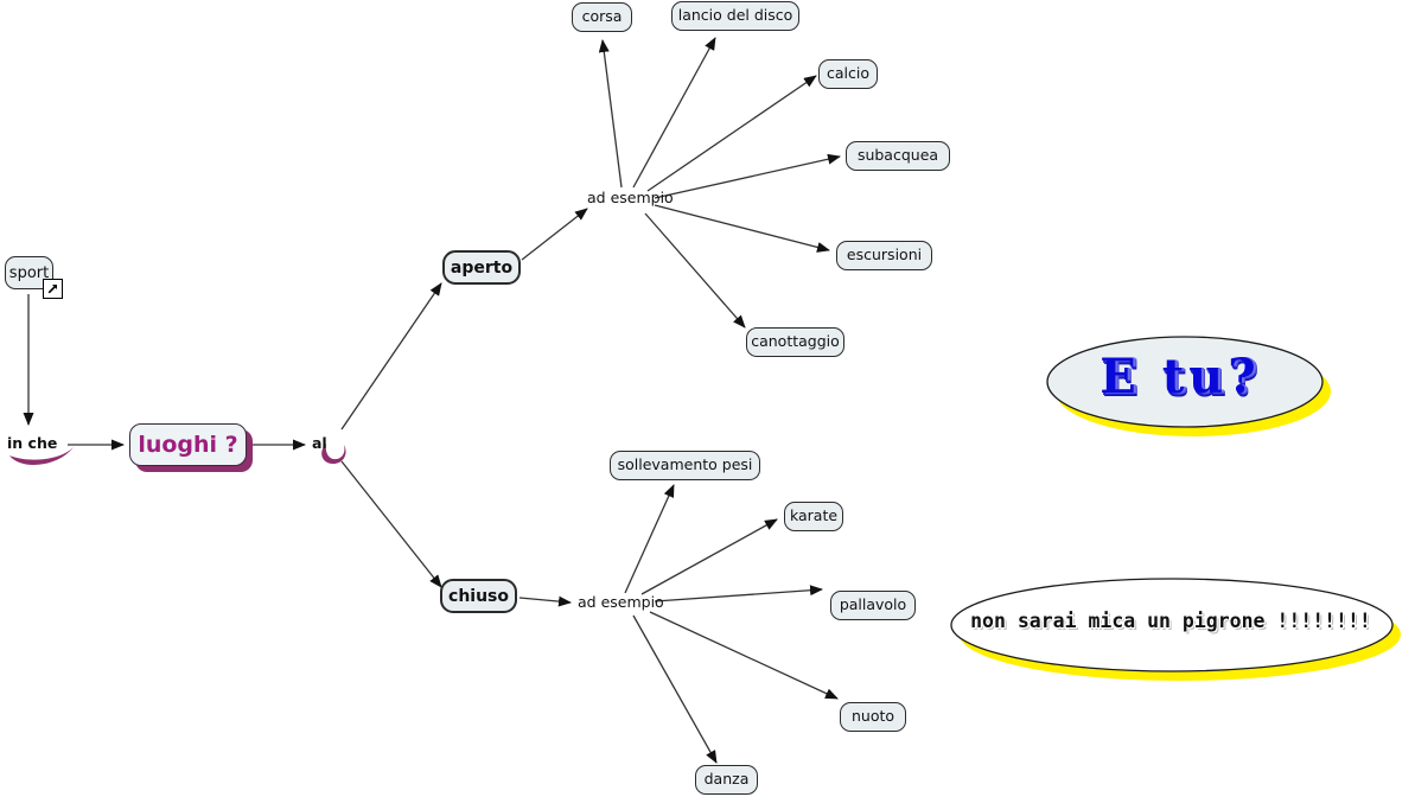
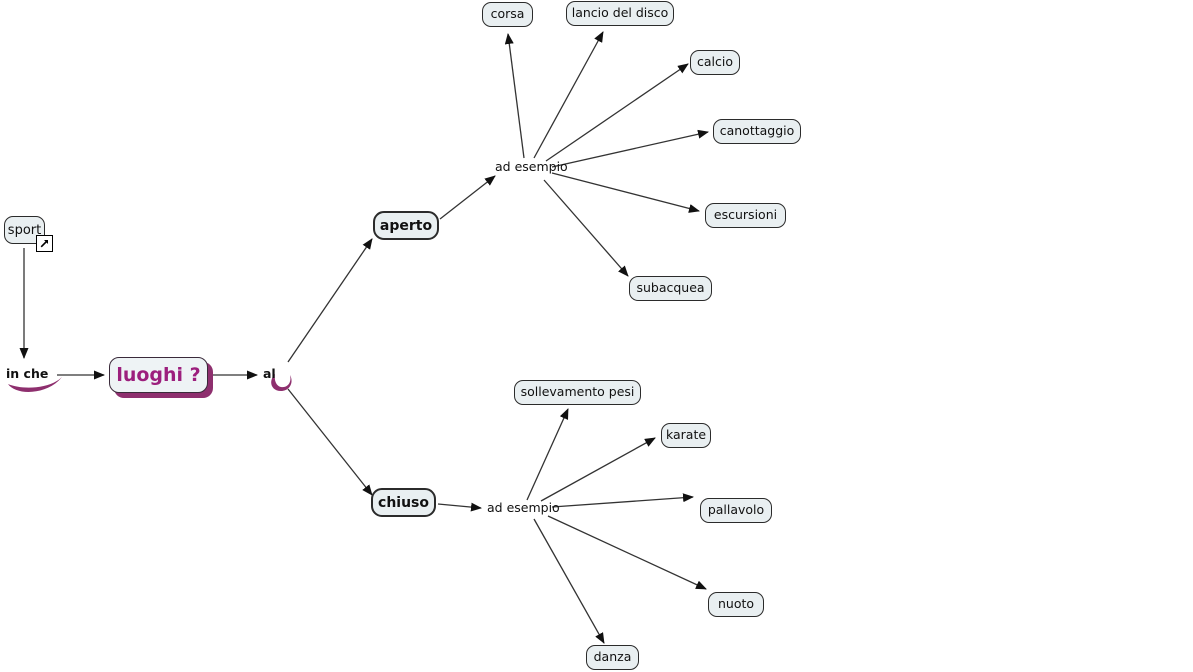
  sport
  in che
  al
  luoghi ?
  aperto
  chiuso
  ad esempio
  ad esempio
  corsa
  lancio del disco
  calcio
- subacquea
+ canottaggio
  escursioni
- canottaggio
+ subacquea
  sollevamento pesi
  karate
  pallavolo
  nuoto
  danza
- E tu?
- non sarai mica un pigrone !!!!!!!!
